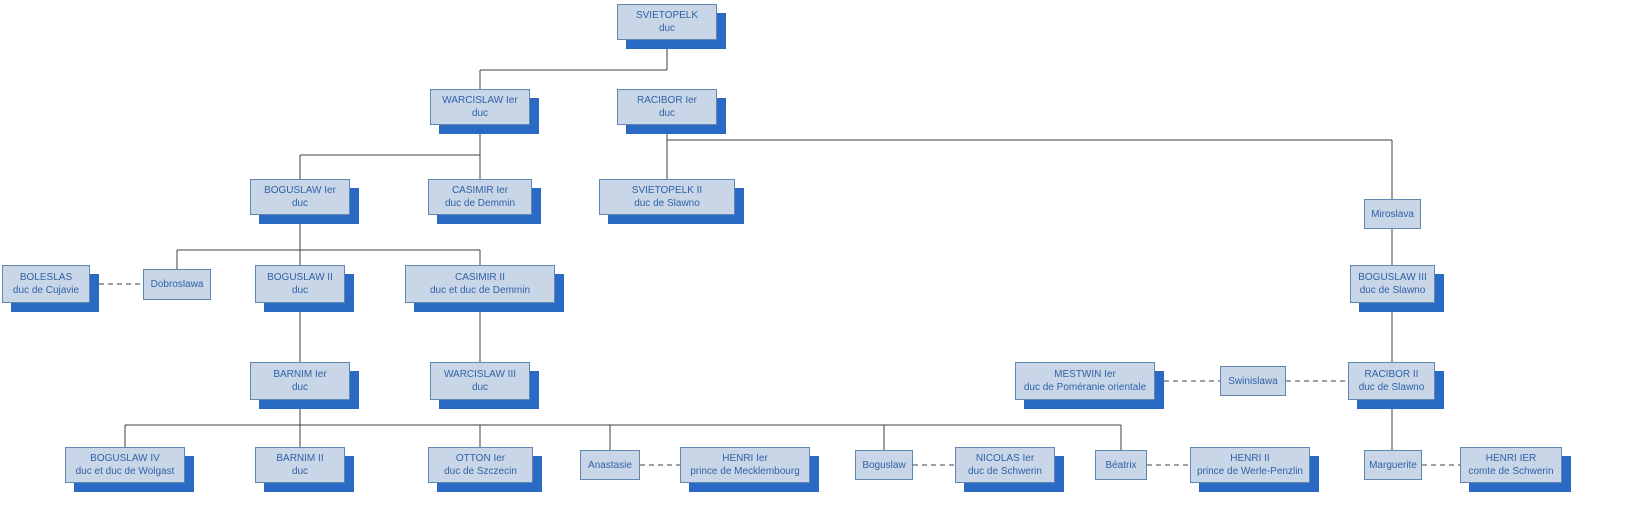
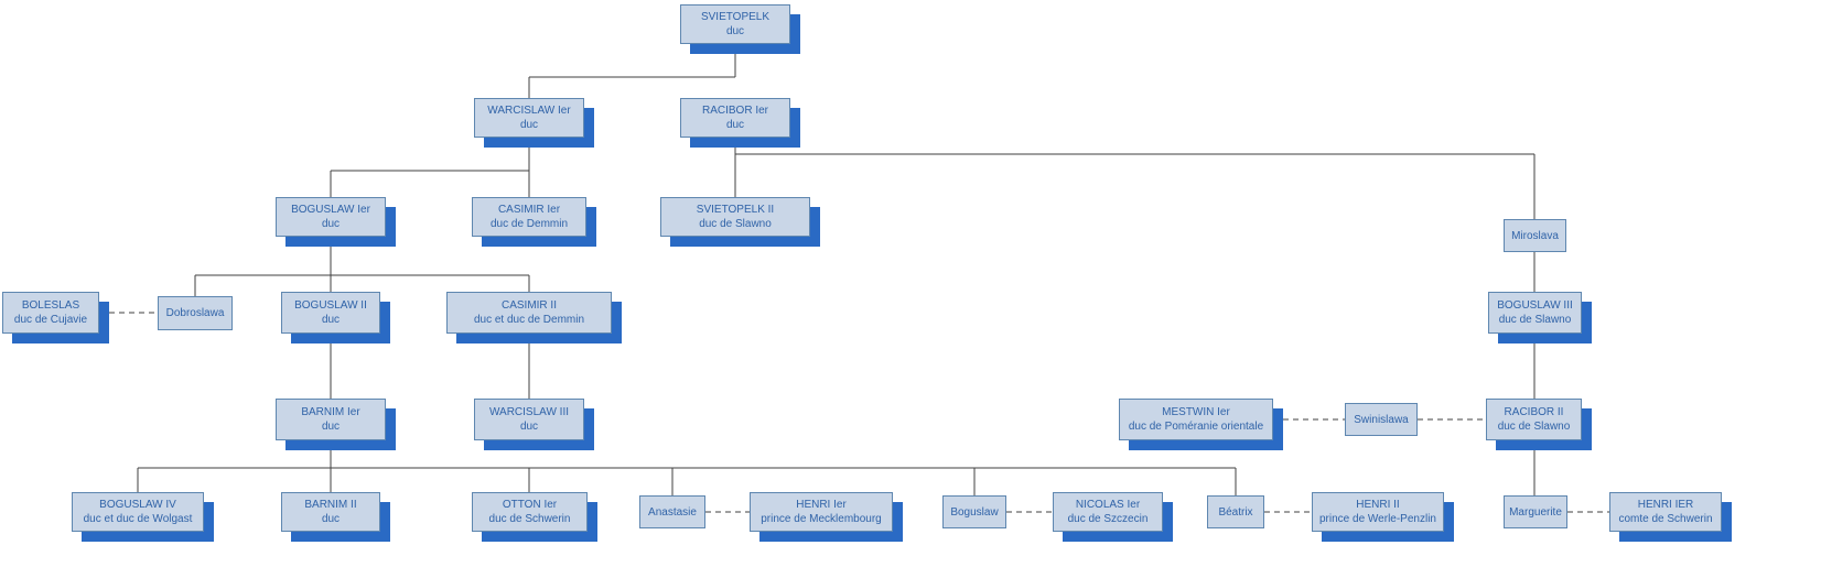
  SVIETOPELK
  duc
  WARCISLAW Ier
  duc
  RACIBOR Ier
  duc
  BOGUSLAW Ier
  duc
  CASIMIR Ier
  duc de Demmin
  SVIETOPELK II
  duc de Slawno
  Miroslava
  BOLESLAS
  duc de Cujavie
  Dobroslawa
  BOGUSLAW II
  duc
  CASIMIR II
  duc et duc de Demmin
  BOGUSLAW III
  duc de Slawno
  BARNIM Ier
  duc
  WARCISLAW III
  duc
  MESTWIN Ier
  duc de Poméranie orientale
  Swinislawa
  RACIBOR II
  duc de Slawno
  BOGUSLAW IV
  duc et duc de Wolgast
  BARNIM II
  duc
  OTTON Ier
- duc de Szczecin
+ duc de Schwerin
  Anastasie
  HENRI Ier
  prince de Mecklembourg
  Boguslaw
  NICOLAS Ier
- duc de Schwerin
+ duc de Szczecin
  Béatrix
  HENRI II
  prince de Werle-Penzlin
  Marguerite
  HENRI IER
  comte de Schwerin
